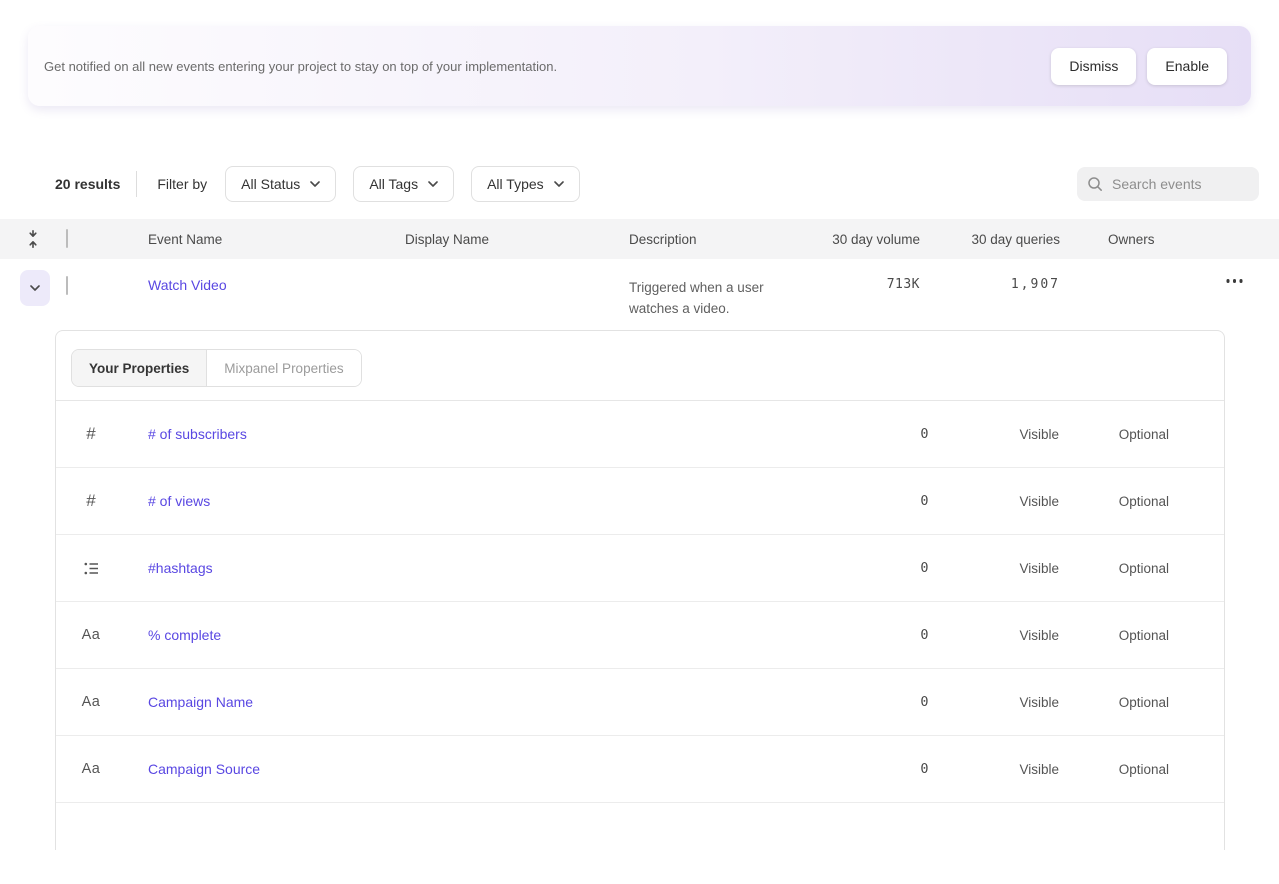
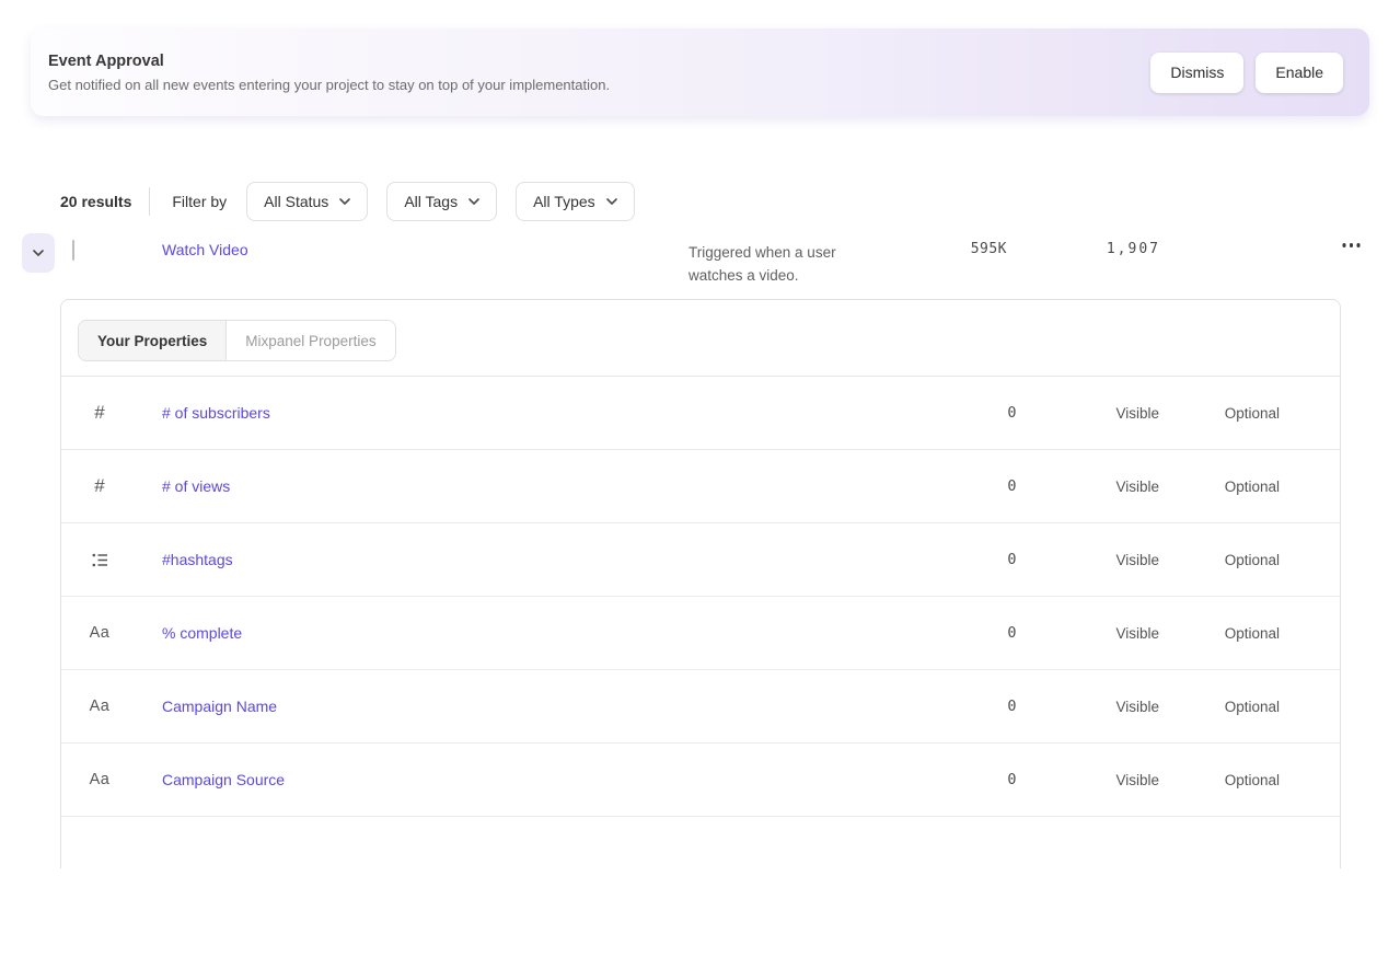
+ Event Approval
  Get notified on all new events entering your project to stay on top of your implementation.
  Dismiss
  Enable
  20 results
  Filter by
  All Status
  All Tags
  All Types
- Search events
- Event Name
- Display Name
- Description
- 30 day volume
- 30 day queries
- Owners
  Watch Video
  Triggered when a user watches a video.
- 713K
+ 595K
  1,907
  Your Properties
  Mixpanel Properties
  # of subscribers
  0
  Visible
  Optional
  # of views
  0
  Visible
  Optional
  #hashtags
  0
  Visible
  Optional
  % complete
  0
  Visible
  Optional
  Campaign Name
  0
  Visible
  Optional
  Campaign Source
  0
  Visible
  Optional
